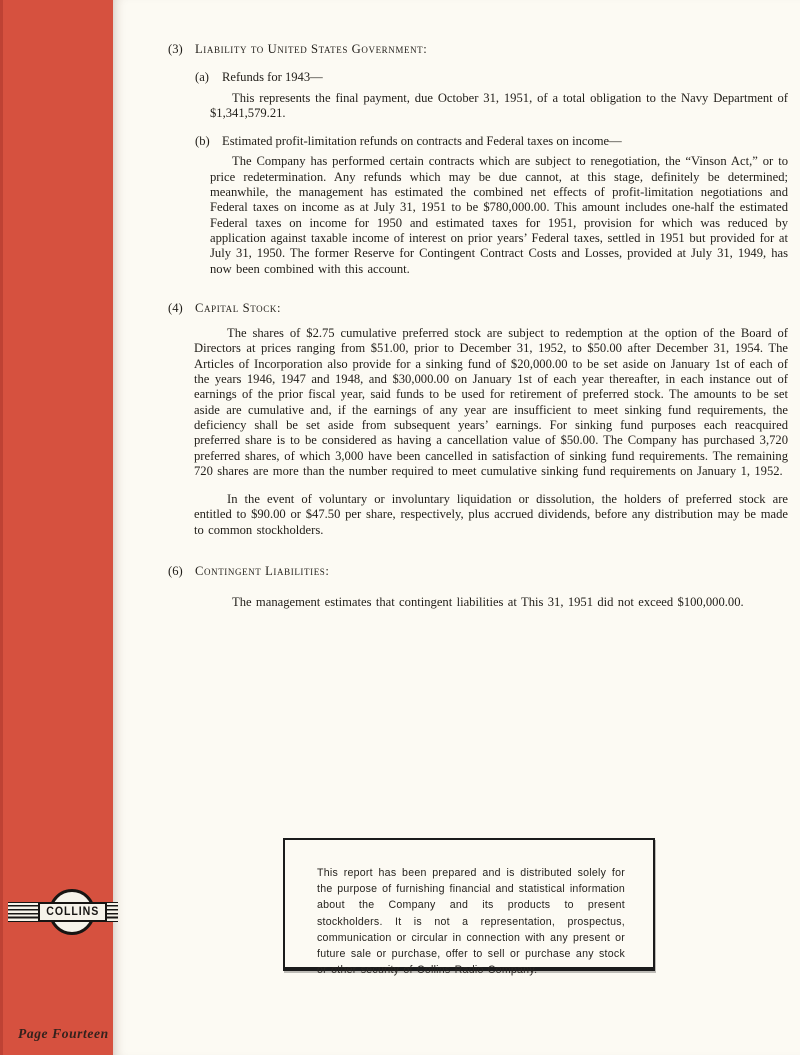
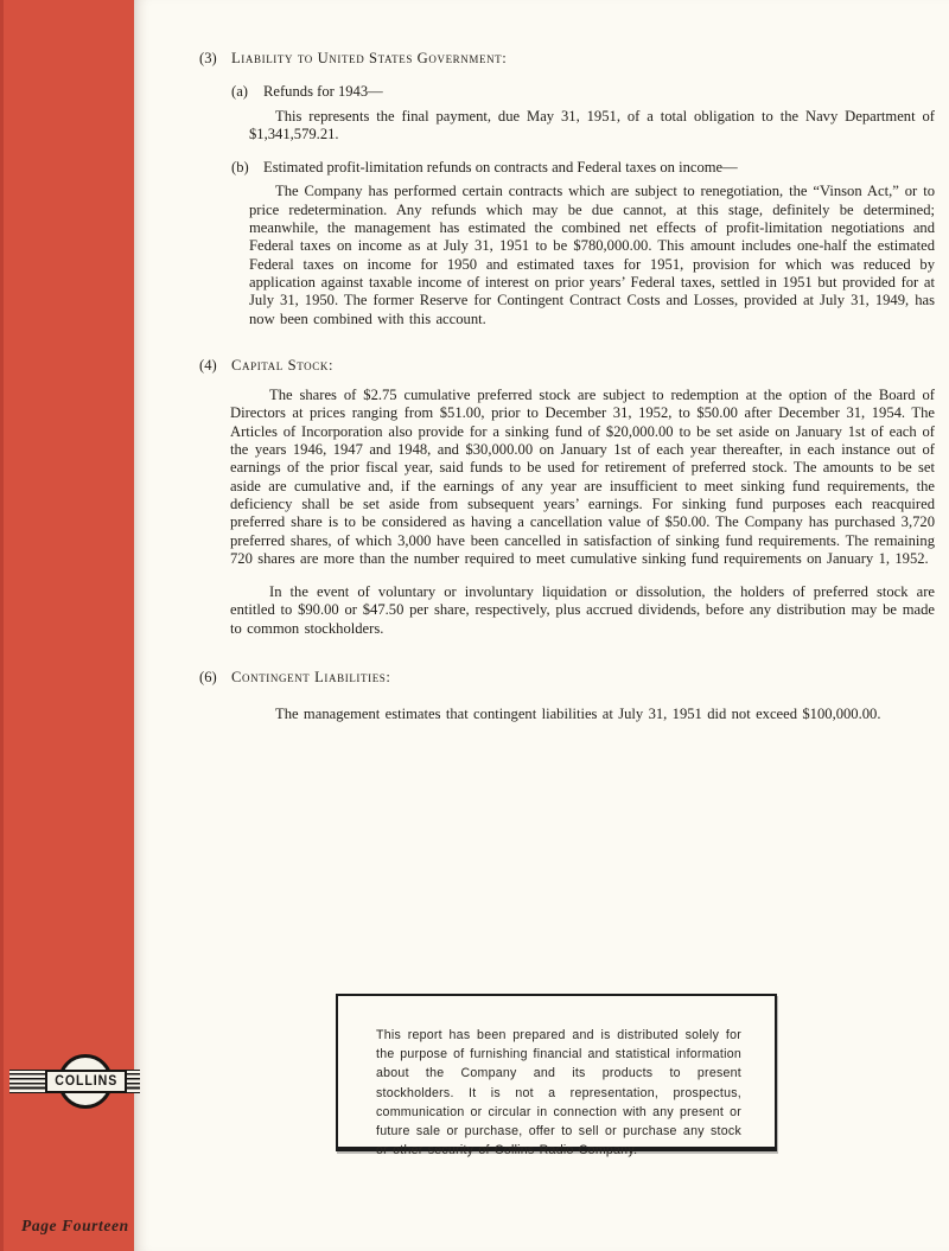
  (3)
  Liability to United States Government:
  (a)
  Refunds for 1943—
- This represents the final payment, due October 31, 1951, of a total obligation to the Navy Department of $1,341,579.21.
+ This represents the final payment, due May 31, 1951, of a total obligation to the Navy Department of $1,341,579.21.
  (b)
  Estimated profit-limitation refunds on contracts and Federal taxes on income—
  The Company has performed certain contracts which are subject to renegotiation, the “Vinson Act,” or to price redetermination. Any refunds which may be due cannot, at this stage, definitely be determined; meanwhile, the management has estimated the combined net effects of profit-limitation negotiations and Federal taxes on income as at July 31, 1951 to be $780,000.00. This amount includes one-half the estimated Federal taxes on income for 1950 and estimated taxes for 1951, provision for which was reduced by application against taxable income of interest on prior years’ Federal taxes, settled in 1951 but provided for at July 31, 1950. The former Reserve for Contingent Contract Costs and Losses, provided at July 31, 1949, has now been combined with this account.
  (4)
  Capital Stock:
  The shares of $2.75 cumulative preferred stock are subject to redemption at the option of the Board of Directors at prices ranging from $51.00, prior to December 31, 1952, to $50.00 after December 31, 1954. The Articles of Incorporation also provide for a sinking fund of $20,000.00 to be set aside on January 1st of each of the years 1946, 1947 and 1948, and $30,000.00 on January 1st of each year thereafter, in each instance out of earnings of the prior fiscal year, said funds to be used for retirement of preferred stock. The amounts to be set aside are cumulative and, if the earnings of any year are insufficient to meet sinking fund requirements, the deficiency shall be set aside from subsequent years’ earnings. For sinking fund purposes each reacquired preferred share is to be considered as having a cancellation value of $50.00. The Company has purchased 3,720 preferred shares, of which 3,000 have been cancelled in satisfaction of sinking fund requirements. The remaining 720 shares are more than the number required to meet cumulative sinking fund requirements on January 1, 1952.
  In the event of voluntary or involuntary liquidation or dissolution, the holders of preferred stock are entitled to $90.00 or $47.50 per share, respectively, plus accrued dividends, before any distribution may be made to common stockholders.
  (6)
  Contingent Liabilities:
- The management estimates that contingent liabilities at This 31, 1951 did not exceed $100,000.00.
+ The management estimates that contingent liabilities at July 31, 1951 did not exceed $100,000.00.
  This report has been prepared and is distributed solely for the purpose of furnishing financial and statistical information about the Company and its products to present stockholders. It is not a representation, prospectus, communication or circular in connection with any present or future sale or purchase, offer to sell or purchase any stock or other security of Collins Radio Company.
  COLLINS
  Page Fourteen
